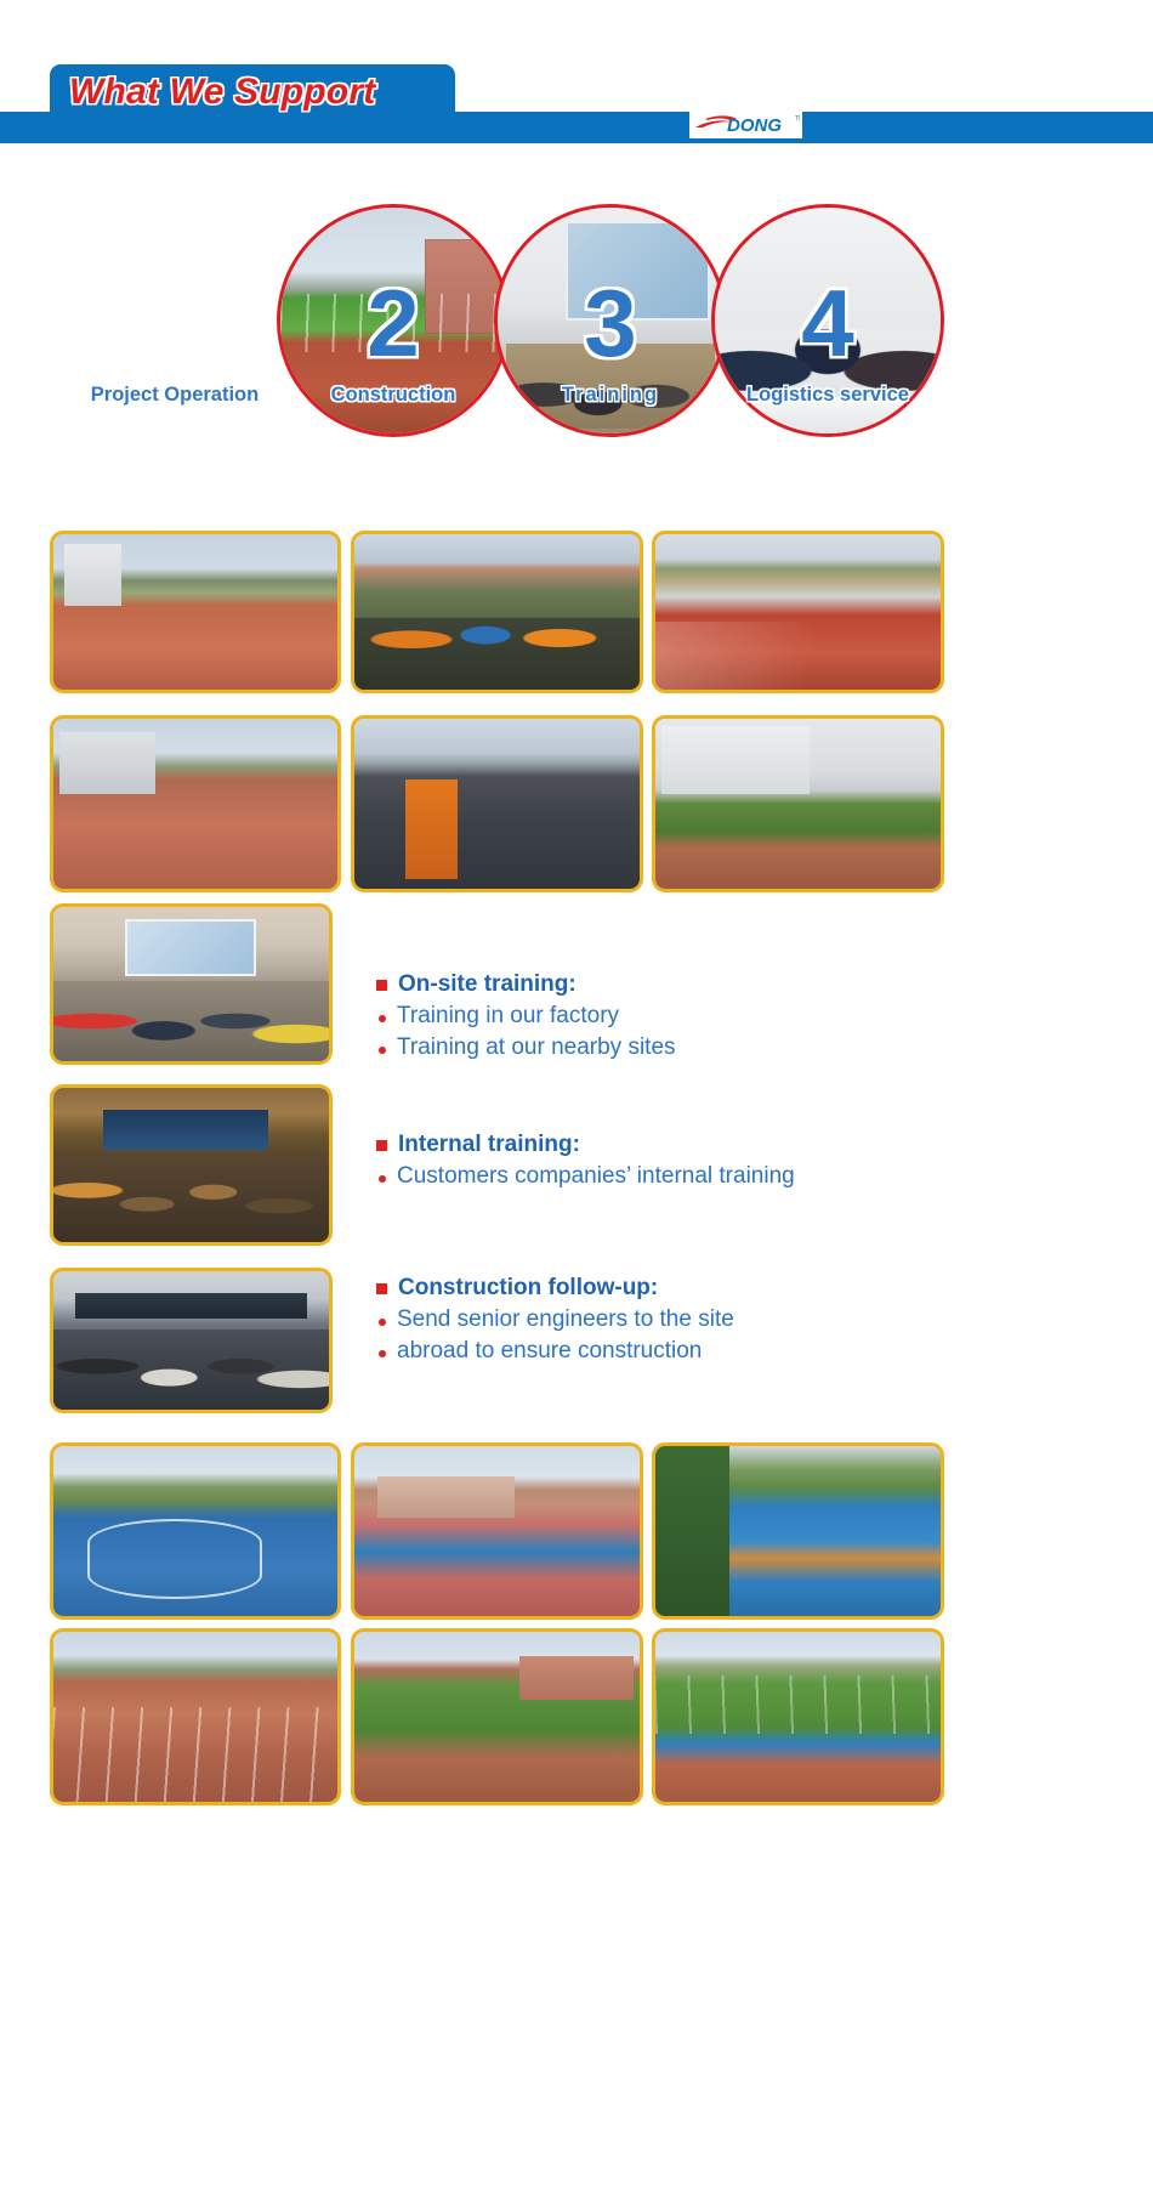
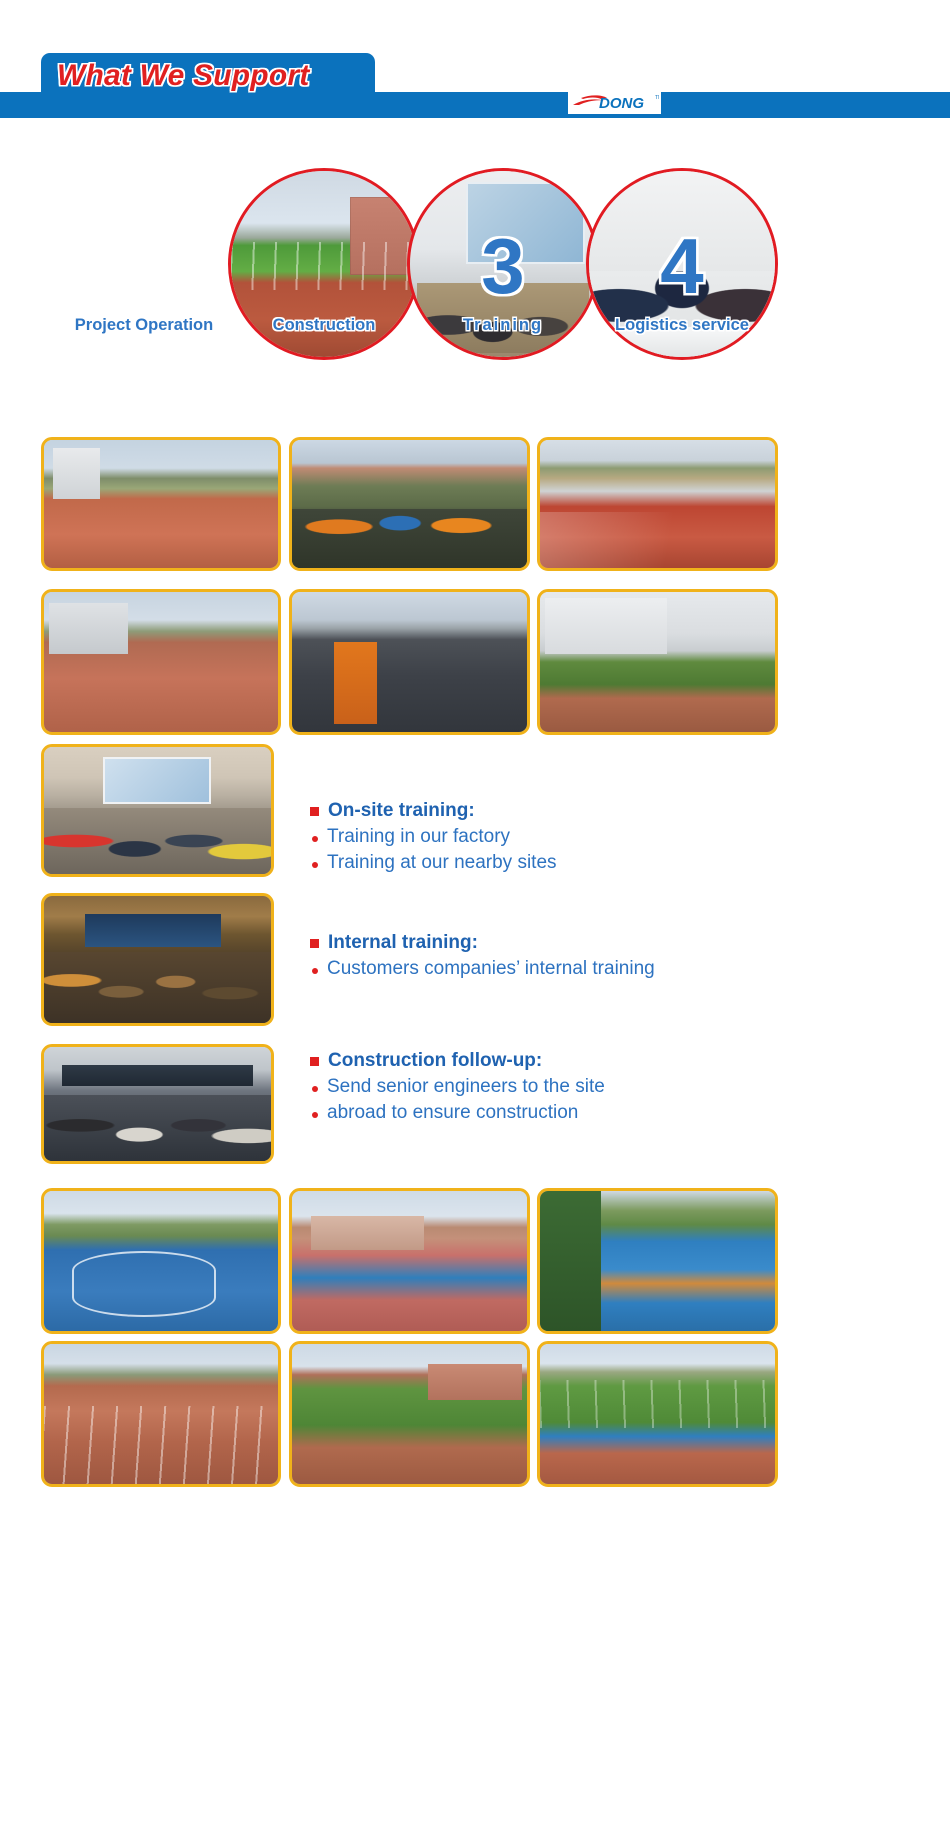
  What We Support
  DONG
  Project Operation
- 2
  Construction
  3
  Training
  4
  Logistics service
  On-site training:
  Training in our factory
  Training at our nearby sites
  Internal training:
  Customers companies’ internal training
  Construction follow-up:
  Send senior engineers to the site
  abroad to ensure construction
